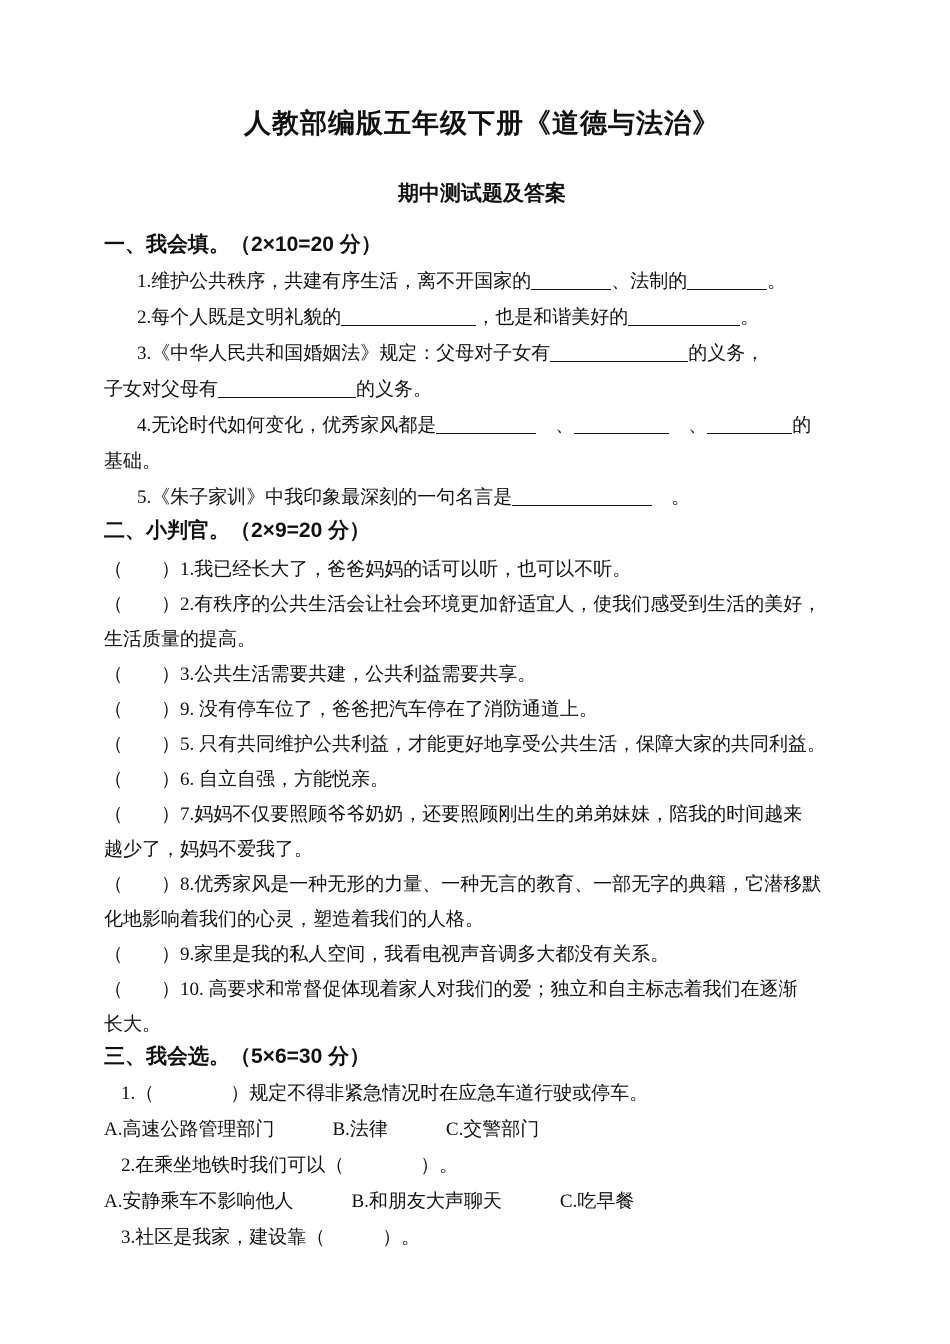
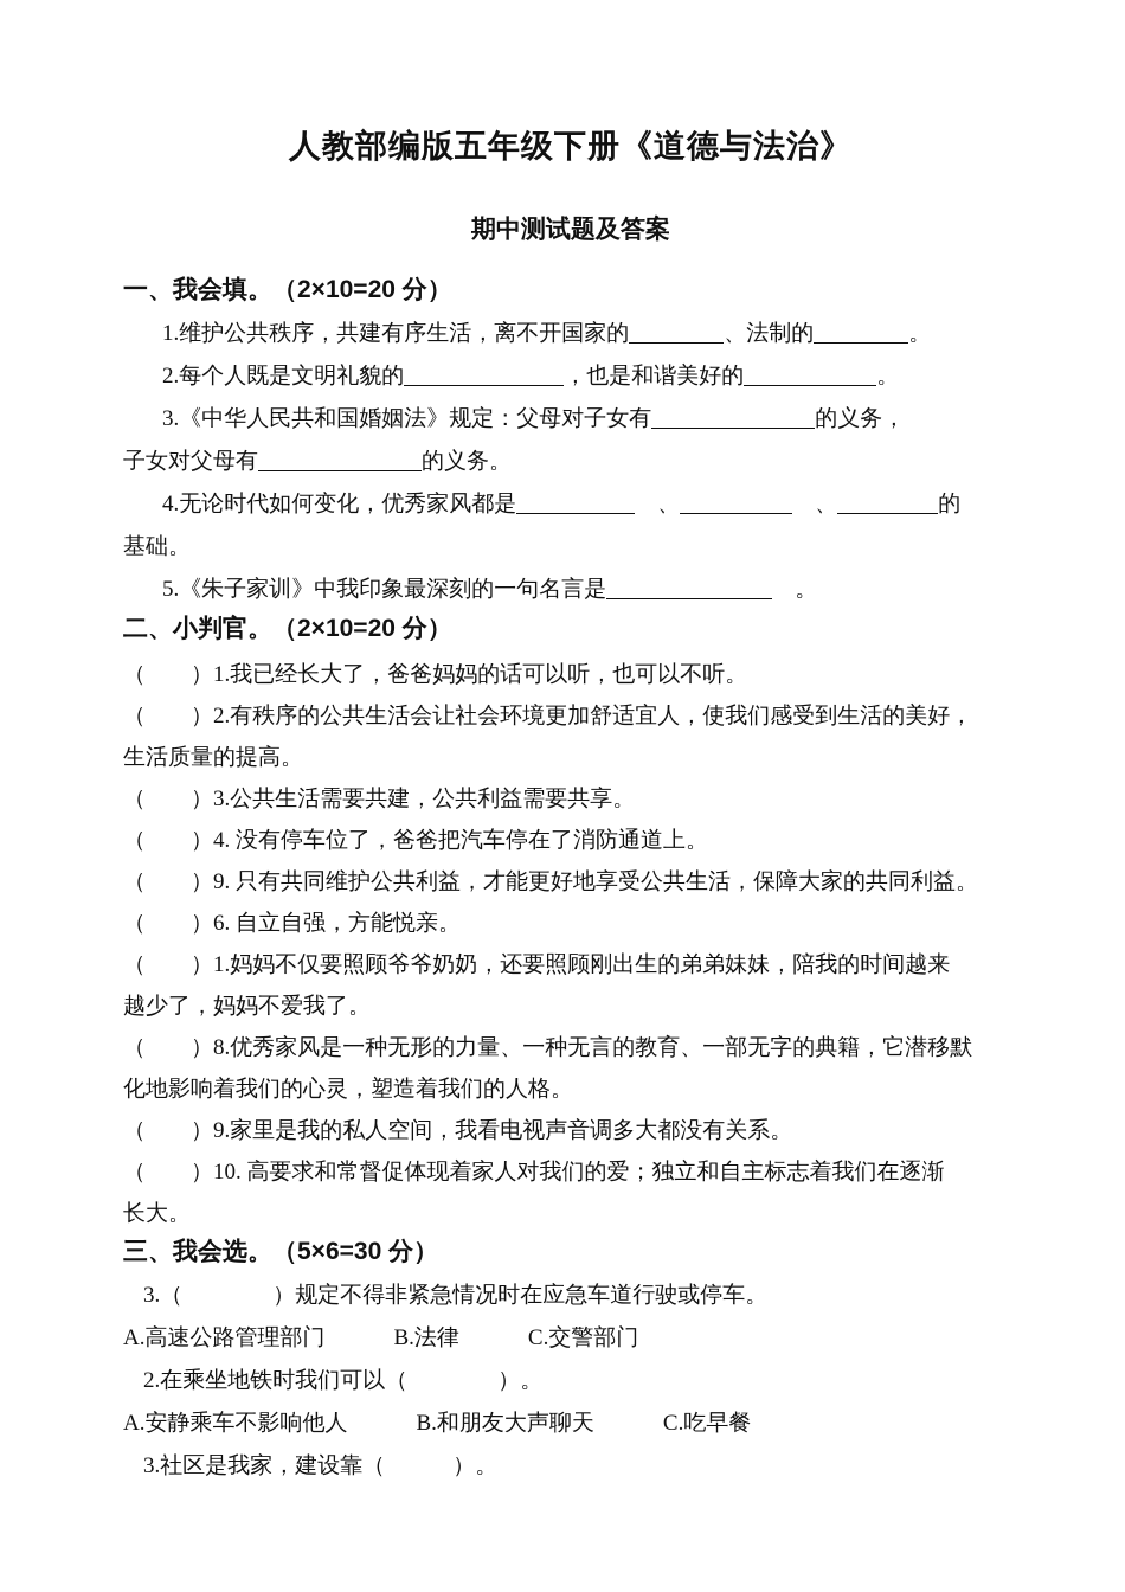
  人教部编版五年级下册《道德与法治》
  期中测试题及答案
  一、我会填。（2×10=20 分）
  1.维护公共秩序，共建有序生活，离不开国家的 、法制的 。
  2.每个人既是文明礼貌的 ，也是和谐美好的 。
  3.《中华人民共和国婚姻法》规定：父母对子女有 的义务，
  子女对父母有 的义务。
  4.无论时代如何变化，优秀家风都是 、 、 的
  基础。
  5.《朱子家训》中我印象最深刻的一句名言是 。
- 二、小判官。（2×9=20 分）
+ 二、小判官。（2×10=20 分）
  （ ）1.我已经长大了，爸爸妈妈的话可以听，也可以不听。
  （ ）2.有秩序的公共生活会让社会环境更加舒适宜人，使我们感受到生活的美好，
  生活质量的提高。
  （ ）3.公共生活需要共建，公共利益需要共享。
- （ ）9. 没有停车位了，爸爸把汽车停在了消防通道上。
+ （ ）4. 没有停车位了，爸爸把汽车停在了消防通道上。
- （ ）5. 只有共同维护公共利益，才能更好地享受公共生活，保障大家的共同利益。
+ （ ）9. 只有共同维护公共利益，才能更好地享受公共生活，保障大家的共同利益。
  （ ）6. 自立自强，方能悦亲。
- （ ）7.妈妈不仅要照顾爷爷奶奶，还要照顾刚出生的弟弟妹妹，陪我的时间越来
+ （ ）1.妈妈不仅要照顾爷爷奶奶，还要照顾刚出生的弟弟妹妹，陪我的时间越来
  越少了，妈妈不爱我了。
  （ ）8.优秀家风是一种无形的力量、一种无言的教育、一部无字的典籍，它潜移默
  化地影响着我们的心灵，塑造着我们的人格。
  （ ）9.家里是我的私人空间，我看电视声音调多大都没有关系。
  （ ）10. 高要求和常督促体现着家人对我们的爱；独立和自主标志着我们在逐渐
  长大。
  三、我会选。（5×6=30 分）
- 1.（ ）规定不得非紧急情况时在应急车道行驶或停车。
+ 3.（ ）规定不得非紧急情况时在应急车道行驶或停车。
  A.高速公路管理部门 B.法律 C.交警部门
  2.在乘坐地铁时我们可以（ ）。
  A.安静乘车不影响他人 B.和朋友大声聊天 C.吃早餐
  3.社区是我家，建设靠（ ）。
